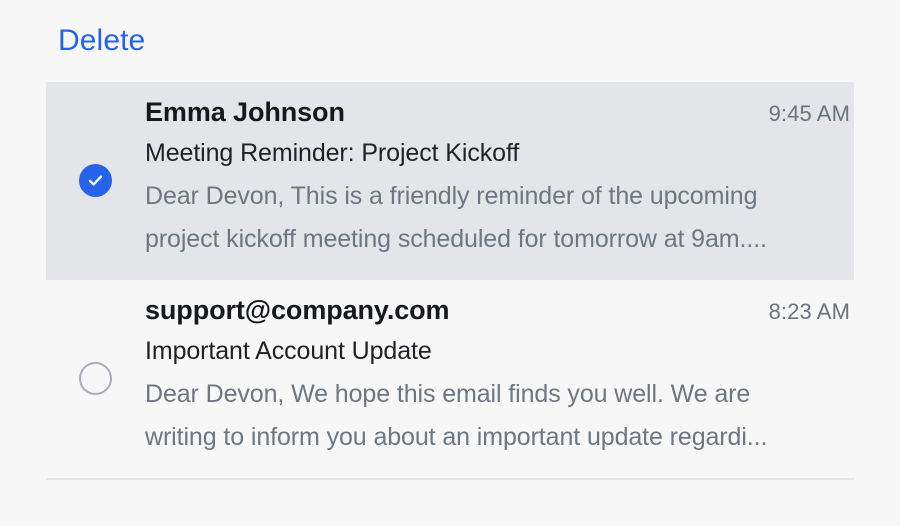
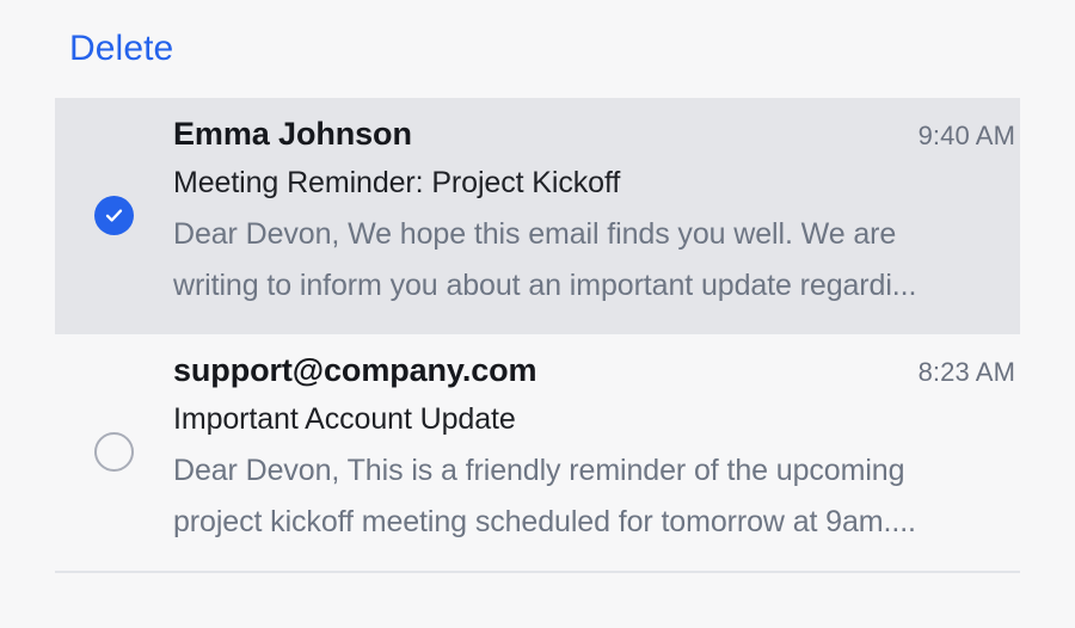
  Delete
  Emma Johnson
- 9:45 AM
+ 9:40 AM
  Meeting Reminder: Project Kickoff
- Dear Devon, This is a friendly reminder of the upcoming project kickoff meeting scheduled for tomorrow at 9am....
+ Dear Devon, We hope this email finds you well. We are writing to inform you about an important update regardi...
  support@company.com
  8:23 AM
  Important Account Update
- Dear Devon, We hope this email finds you well. We are writing to inform you about an important update regardi...
+ Dear Devon, This is a friendly reminder of the upcoming project kickoff meeting scheduled for tomorrow at 9am....
